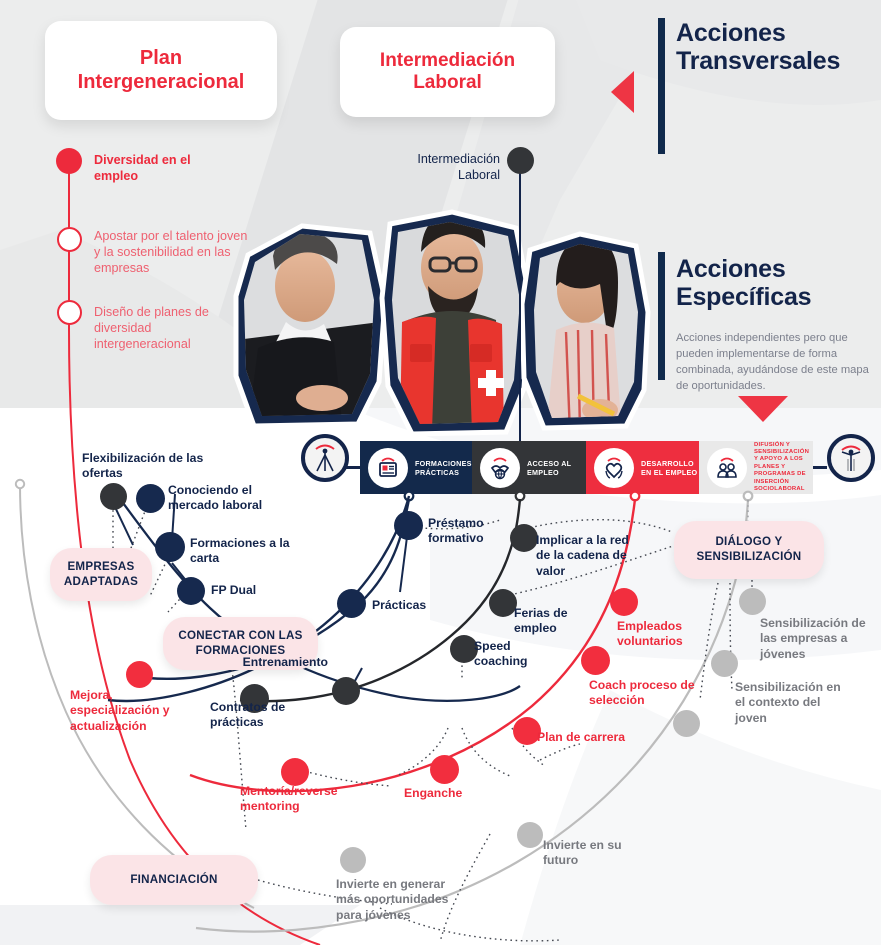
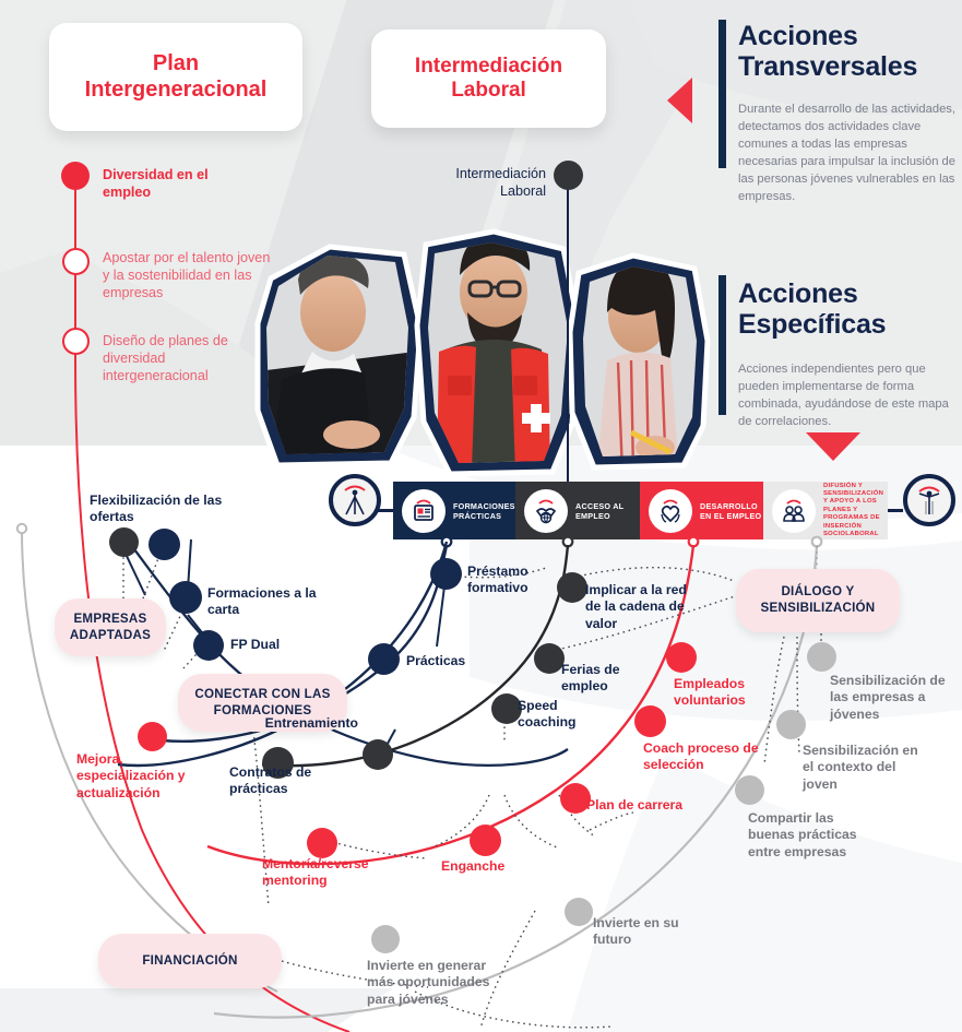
  Plan
  Intergeneracional
  Intermediación
  Laboral
  Acciones
  Transversales
+ Durante el desarrollo de las actividades, detectamos dos actividades clave comunes a todas las empresas necesarias para impulsar la inclusión de las personas jóvenes vulnerables en las empresas.
  Acciones
  Específicas
- Acciones independientes pero que pueden implementarse de forma combinada, ayudándose de este mapa de oportunidades.
+ Acciones independientes pero que pueden implementarse de forma combinada, ayudándose de este mapa de correlaciones.
  Diversidad en el empleo
  Apostar por el talento joven y la sostenibilidad en las empresas
  Diseño de planes de diversidad intergeneracional
  Intermediación Laboral
  FORMACIONES PRÁCTICAS
  ACCESO AL EMPLEO
  DESARROLLO EN EL EMPLEO
  EMPRESAS
  ADAPTADAS
  CONECTAR CON LAS
  FORMACIONES
  DIÁLOGO Y
  SENSIBILIZACIÓN
  FINANCIACIÓN
  Flexibilización de las ofertas
- Conociendo el mercado laboral
  Formaciones a la carta
  FP Dual
  Préstamo formativo
  Prácticas
  Entrenamiento
  Contratos de prácticas
  Implicar a la red de la cadena de valor
  Ferias de empleo
  Speed coaching
  Mejora, especialización y actualización
  Mentoría/reverse mentoring
  Enganche
  Plan de carrera
  Coach proceso de selección
  Empleados voluntarios
  Sensibilización de las empresas a jóvenes
  Sensibilización en el contexto del joven
+ Compartir las buenas prácticas entre empresas
  Invierte en su futuro
  Invierte en generar más oportunidades para jóvenes
